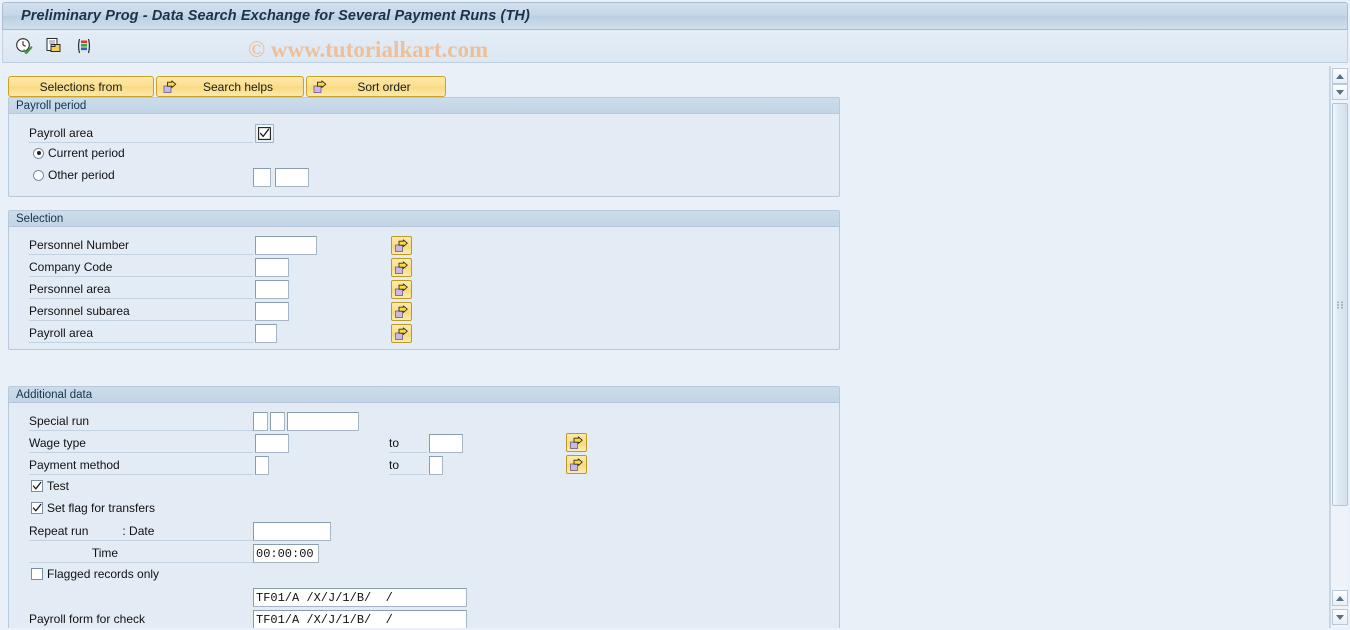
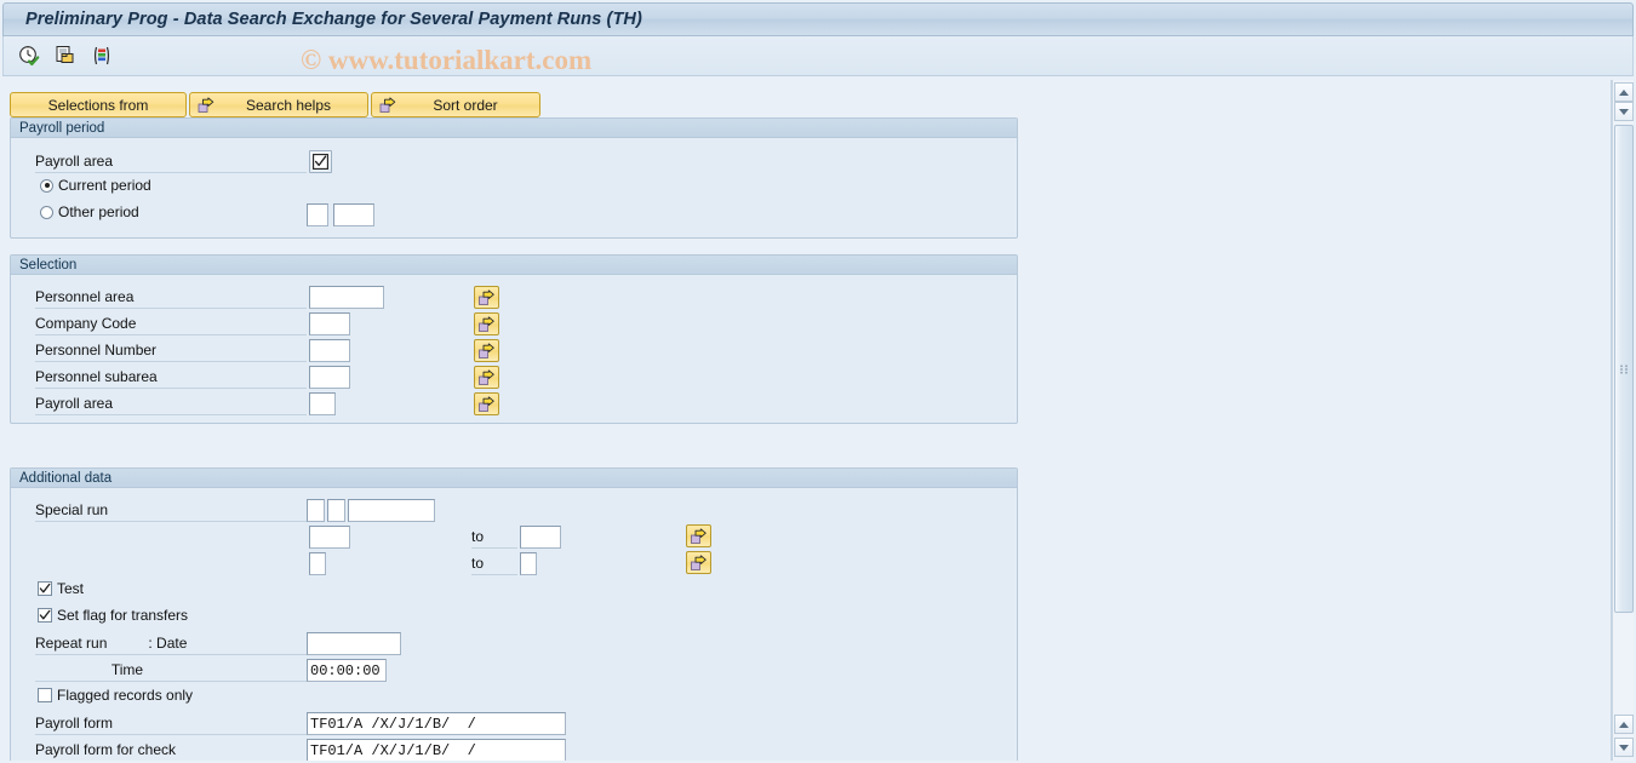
  Preliminary Prog - Data Search Exchange for Several Payment Runs (TH)
  © www.tutorialkart.com
  Selections from
  Search helps
  Sort order
  Payroll period
  Payroll area
  Current period
  Other period
  Selection
- Personnel Number
+ Personnel area
  Company Code
- Personnel area
+ Personnel Number
  Personnel subarea
  Payroll area
  Additional data
  Special run
- Wage type
  to
- Payment method
  to
  Test
  Set flag for transfers
  Repeat run : Date
  Time
  00:00:00
  Flagged records only
+ Payroll form
  TF01/A /X/J/1/B/ /
  Payroll form for check
  TF01/A /X/J/1/B/ /
